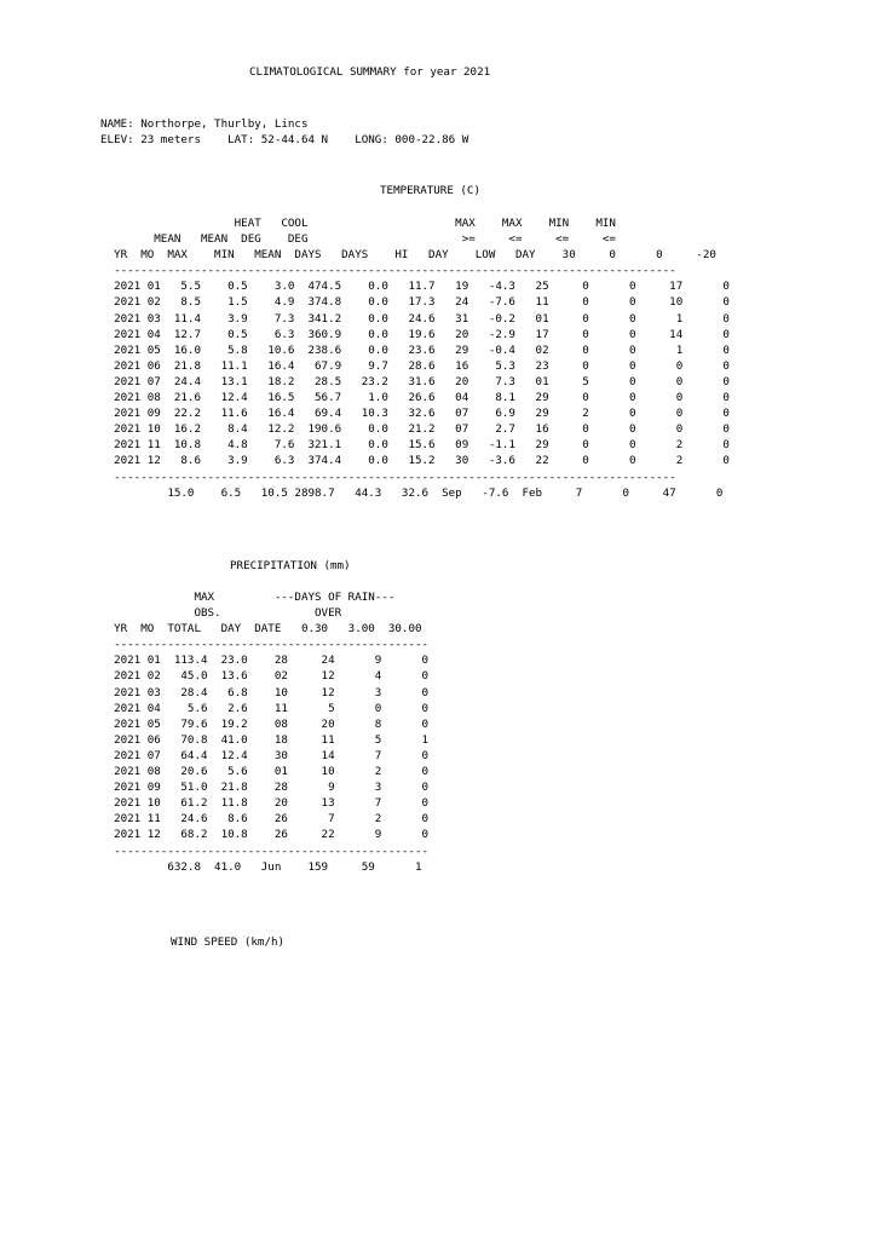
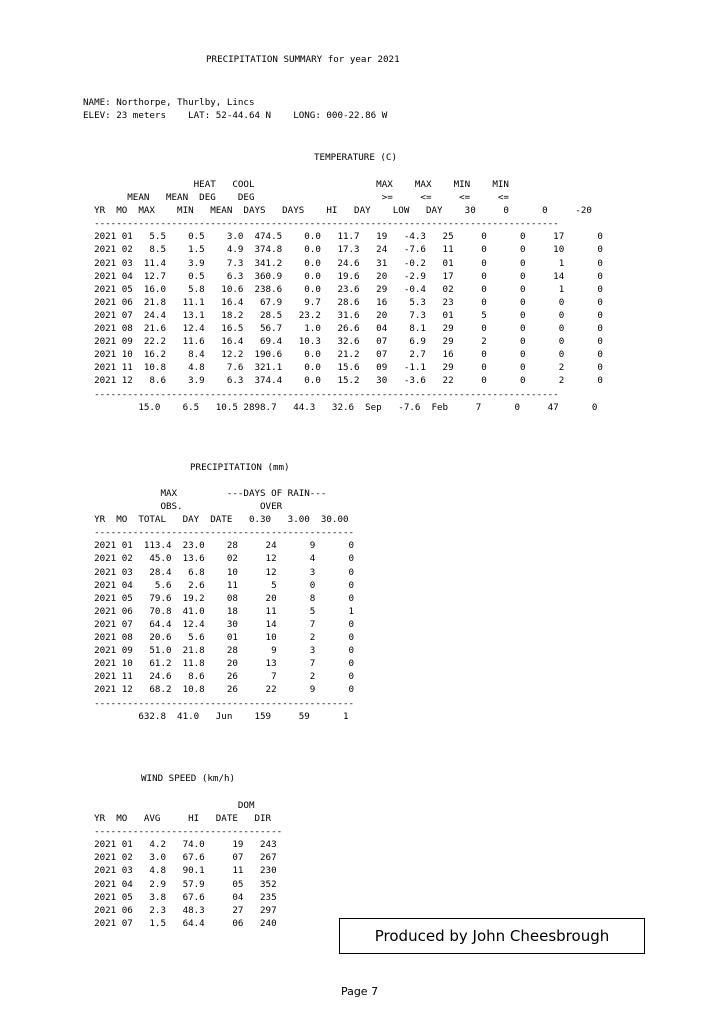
- CLIMATOLOGICAL SUMMARY for year 2021
+ PRECIPITATION SUMMARY for year 2021
  NAME: Northorpe, Thurlby, Lincs
  ELEV: 23 meters LAT: 52-44.64 N LONG: 000-22.86 W
  TEMPERATURE (C)
  HEAT COOL MAX MAX MIN MIN
  MEAN MEAN DEG DEG >= <= <= <=
  YR MO MAX MIN MEAN DAYS DAYS HI DAY LOW DAY 30 0 0 -20
  ------------------------------------------------------------------------------------
  2021 01 5.5 0.5 3.0 474.5 0.0 11.7 19 -4.3 25 0 0 17 0
  2021 02 8.5 1.5 4.9 374.8 0.0 17.3 24 -7.6 11 0 0 10 0
  2021 03 11.4 3.9 7.3 341.2 0.0 24.6 31 -0.2 01 0 0 1 0
  2021 04 12.7 0.5 6.3 360.9 0.0 19.6 20 -2.9 17 0 0 14 0
  2021 05 16.0 5.8 10.6 238.6 0.0 23.6 29 -0.4 02 0 0 1 0
  2021 06 21.8 11.1 16.4 67.9 9.7 28.6 16 5.3 23 0 0 0 0
  2021 07 24.4 13.1 18.2 28.5 23.2 31.6 20 7.3 01 5 0 0 0
  2021 08 21.6 12.4 16.5 56.7 1.0 26.6 04 8.1 29 0 0 0 0
  2021 09 22.2 11.6 16.4 69.4 10.3 32.6 07 6.9 29 2 0 0 0
  2021 10 16.2 8.4 12.2 190.6 0.0 21.2 07 2.7 16 0 0 0 0
  2021 11 10.8 4.8 7.6 321.1 0.0 15.6 09 -1.1 29 0 0 2 0
  2021 12 8.6 3.9 6.3 374.4 0.0 15.2 30 -3.6 22 0 0 2 0
  ------------------------------------------------------------------------------------
  15.0 6.5 10.5 2898.7 44.3 32.6 Sep -7.6 Feb 7 0 47 0
  PRECIPITATION (mm)
  MAX ---DAYS OF RAIN---
  OBS. OVER
  YR MO TOTAL DAY DATE 0.30 3.00 30.00
  -----------------------------------------------
  2021 01 113.4 23.0 28 24 9 0
  2021 02 45.0 13.6 02 12 4 0
  2021 03 28.4 6.8 10 12 3 0
  2021 04 5.6 2.6 11 5 0 0
  2021 05 79.6 19.2 08 20 8 0
  2021 06 70.8 41.0 18 11 5 1
  2021 07 64.4 12.4 30 14 7 0
  2021 08 20.6 5.6 01 10 2 0
  2021 09 51.0 21.8 28 9 3 0
  2021 10 61.2 11.8 20 13 7 0
  2021 11 24.6 8.6 26 7 2 0
  2021 12 68.2 10.8 26 22 9 0
  -----------------------------------------------
  632.8 41.0 Jun 159 59 1
  WIND SPEED (km/h)
+ DOM
+ YR MO AVG HI DATE DIR
+ ----------------------------------
+ 2021 01 4.2 74.0 19 243
+ 2021 02 3.0 67.6 07 267
+ 2021 03 4.8 90.1 11 230
+ 2021 04 2.9 57.9 05 352
+ 2021 05 3.8 67.6 04 235
+ 2021 06 2.3 48.3 27 297
+ 2021 07 1.5 64.4 06 240
+ Produced by John Cheesbrough
+ Page 7
